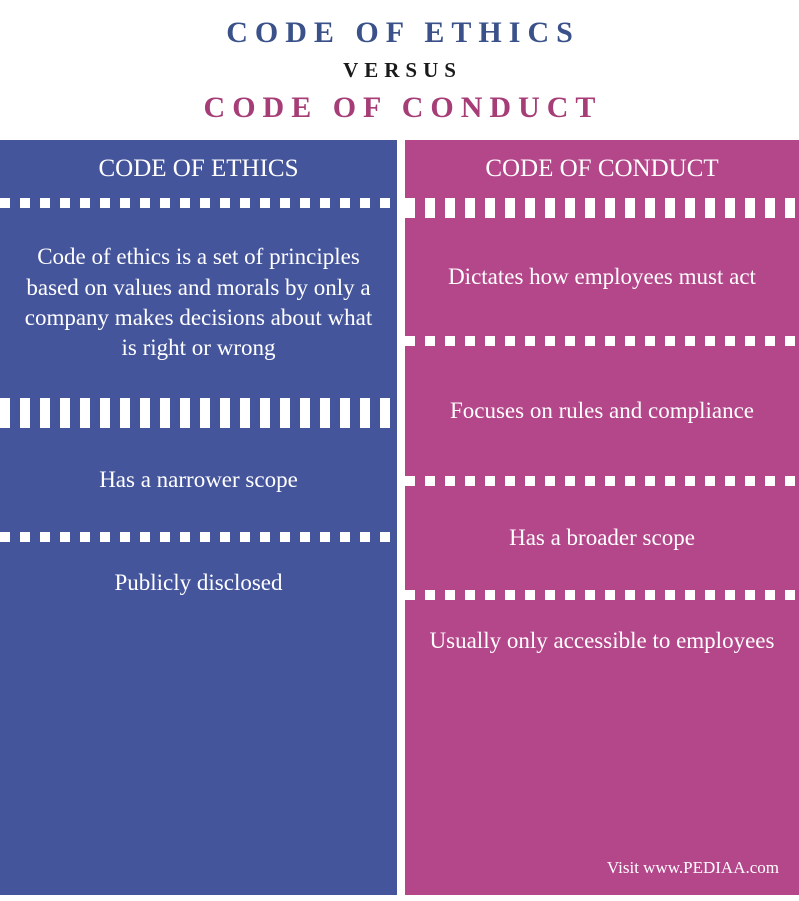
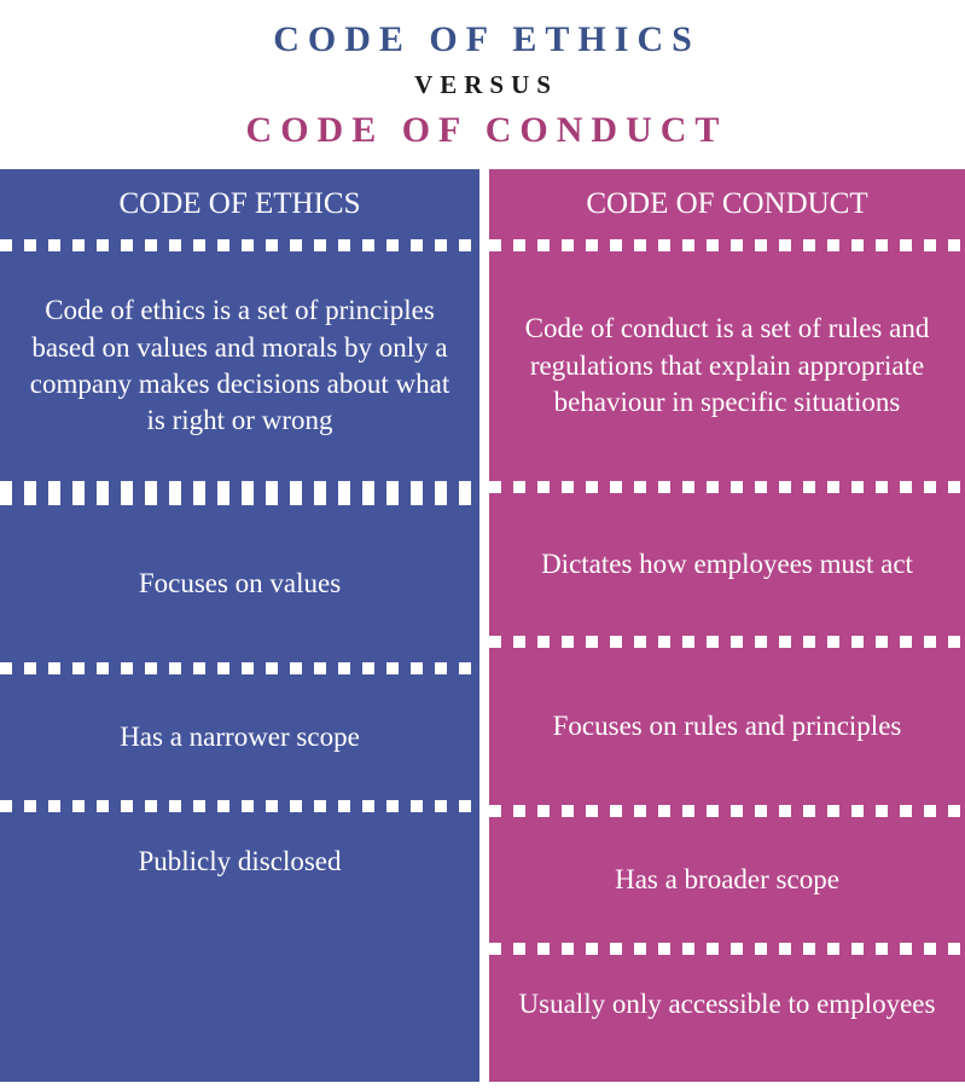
  CODE OF ETHICS
  VERSUS
  CODE OF CONDUCT
  CODE OF ETHICS
  Code of ethics is a set of principles based on values and morals by only a company makes decisions about what is right or wrong
+ Focuses on values
  Has a narrower scope
  Publicly disclosed
  CODE OF CONDUCT
+ Code of conduct is a set of rules and regulations that explain appropriate behaviour in specific situations
  Dictates how employees must act
- Focuses on rules and compliance
+ Focuses on rules and principles
  Has a broader scope
  Usually only accessible to employees
- Visit www.PEDIAA.com
